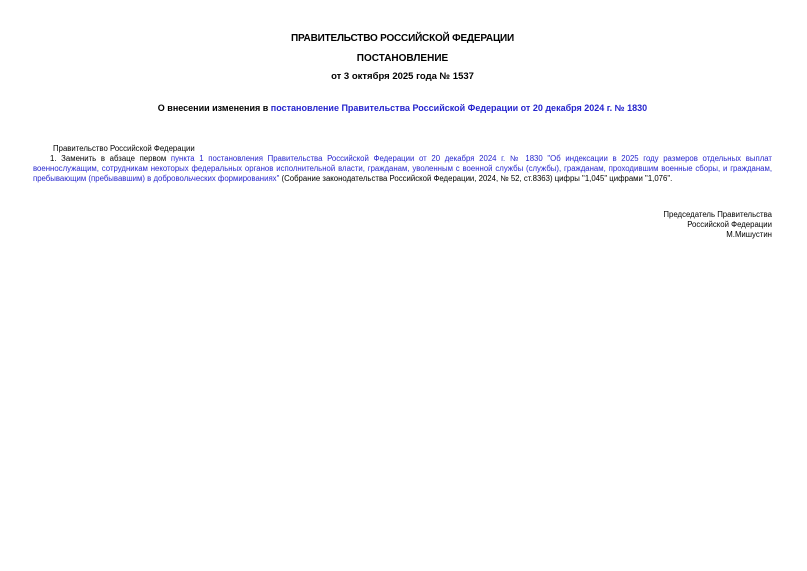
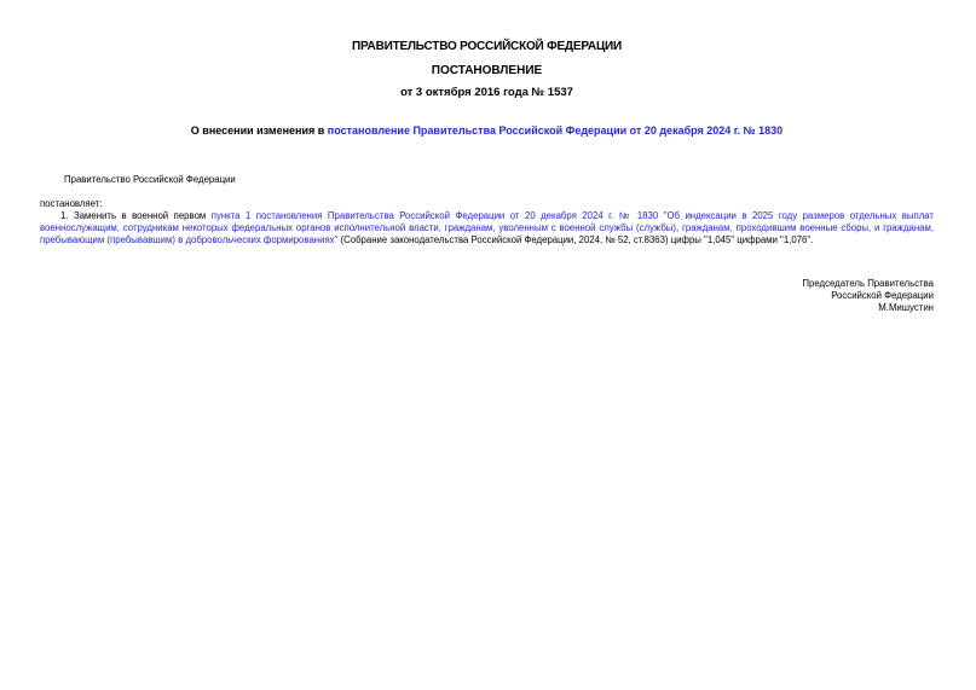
  ПРАВИТЕЛЬСТВО РОССИЙСКОЙ ФЕДЕРАЦИИ
  ПОСТАНОВЛЕНИЕ
- от 3 октября 2025 года № 1537
+ от 3 октября 2016 года № 1537
  О внесении изменения в постановление Правительства Российской Федерации от 20 декабря 2024 г. № 1830
  Правительство Российской Федерации
+ постановляет:
- 1. Заменить в абзаце первом пункта 1 постановления Правительства Российской Федерации от 20 декабря 2024 г. № 1830 "Об индексации в 2025 году размеров отдельных выплат военнослужащим, сотрудникам некоторых федеральных органов исполнительной власти, гражданам, уволенным с военной службы (службы), гражданам, проходившим военные сборы, и гражданам, пребывающим (пребывавшим) в добровольческих формированиях" (Собрание законодательства Российской Федерации, 2024, № 52, ст.8363) цифры "1,045" цифрами "1,076".
+ 1. Заменить в военной первом пункта 1 постановления Правительства Российской Федерации от 20 декабря 2024 г. № 1830 "Об индексации в 2025 году размеров отдельных выплат военнослужащим, сотрудникам некоторых федеральных органов исполнительной власти, гражданам, уволенным с военной службы (службы), гражданам, проходившим военные сборы, и гражданам, пребывающим (пребывавшим) в добровольческих формированиях" (Собрание законодательства Российской Федерации, 2024, № 52, ст.8363) цифры "1,045" цифрами "1,076".
  Председатель Правительства
  Российской Федерации
  М.Мишустин
